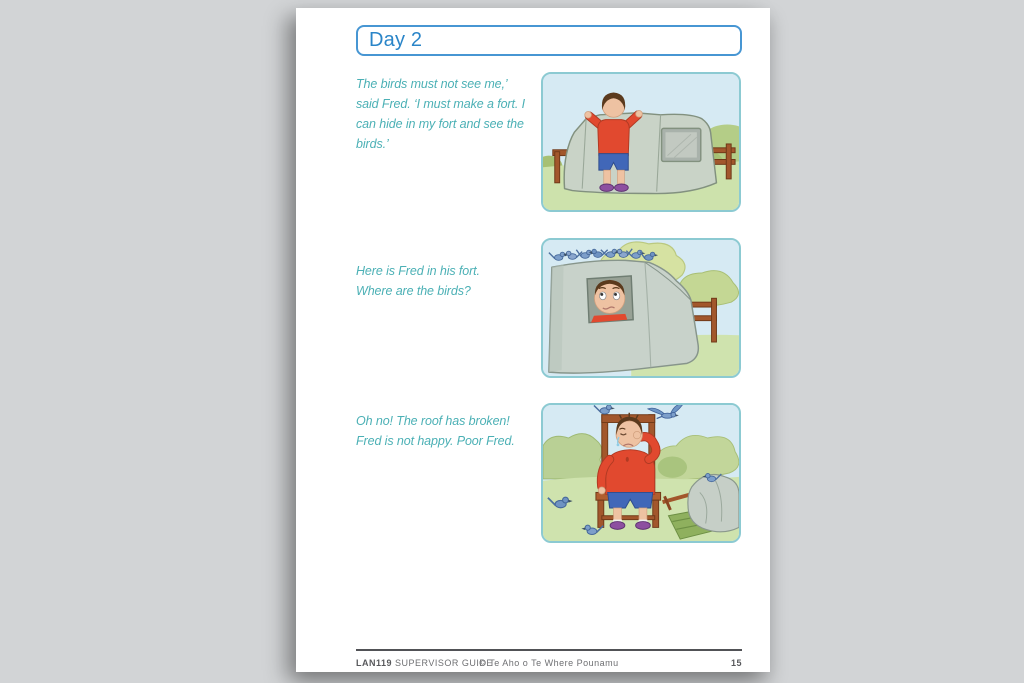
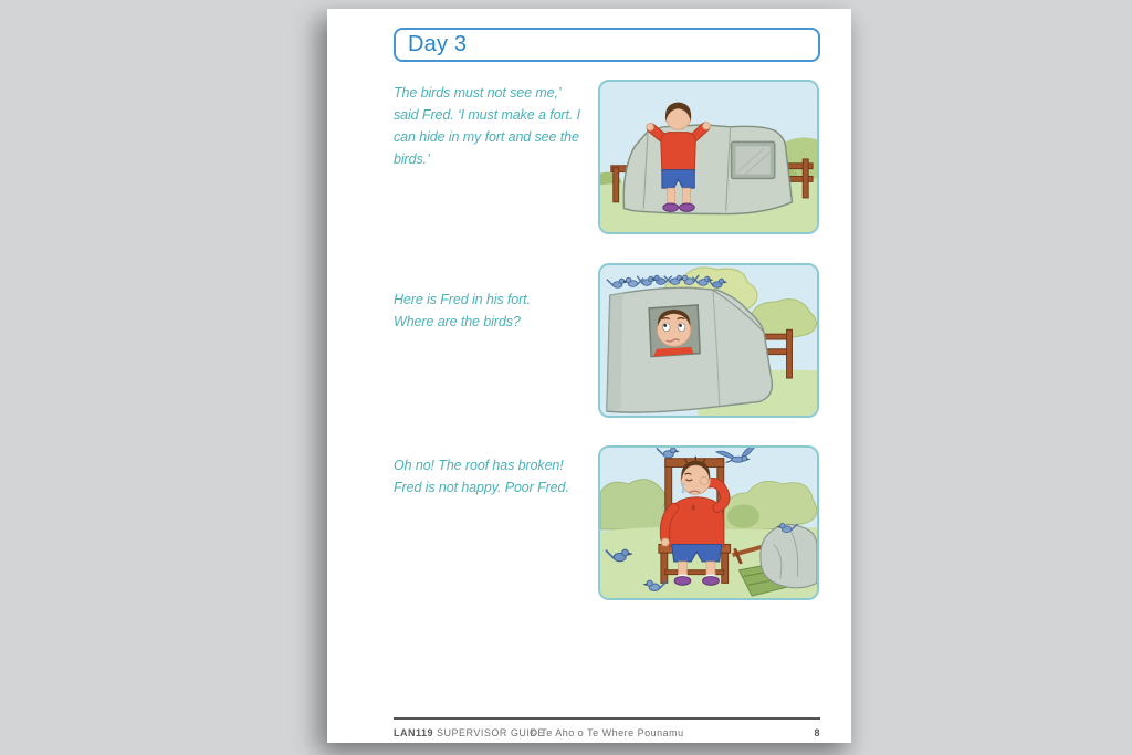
- Day 2
+ Day 3
  The birds must not see me,’
  said Fred. ‘I must make a fort. I
  can hide in my fort and see the
  birds.’
  Here is Fred in his fort.
  Where are the birds?
  Oh no! The roof has broken!
  Fred is not happy. Poor Fred.
  LAN119 SUPERVISOR GUIDE
  © Te Aho o Te Where Pounamu
- 15
+ 8
